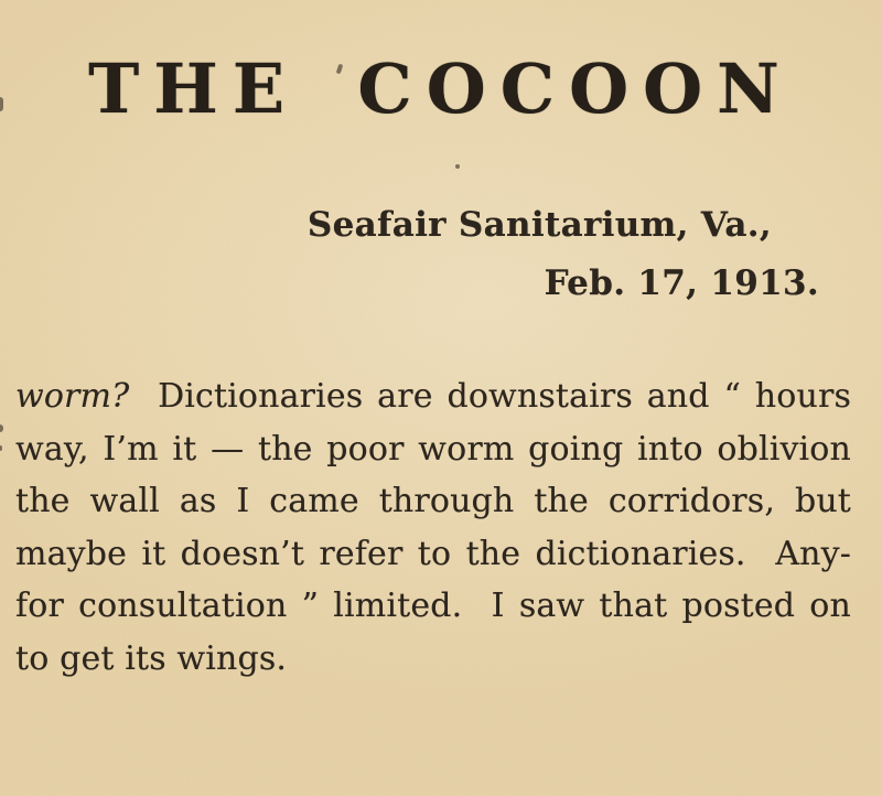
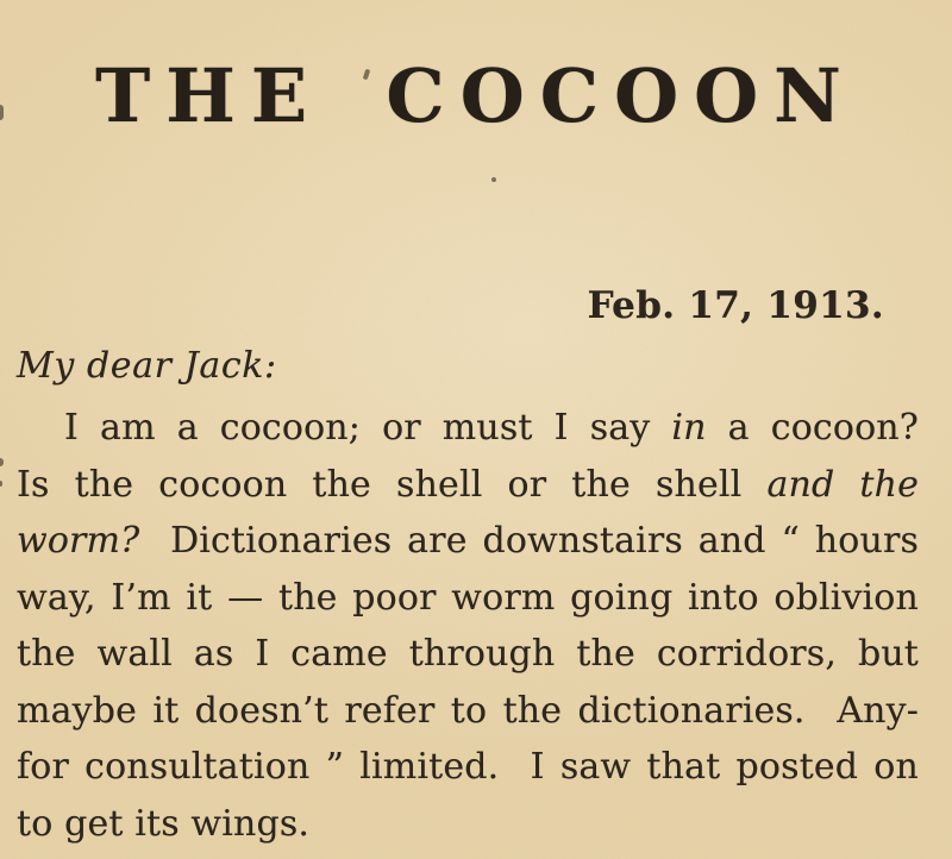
  THE COCOON
- Seafair Sanitarium, Va.,
  Feb. 17, 1913.
+ My dear Jack:
+ I am a cocoon; or must I say in a cocoon?
+ Is the cocoon the shell or the shell and the
  worm? Dictionaries are downstairs and “ hours
  way, I’m it — the poor worm going into oblivion
  the wall as I came through the corridors, but
  maybe it doesn’t refer to the dictionaries. Any-
  for consultation ” limited. I saw that posted on
  to get its wings.
